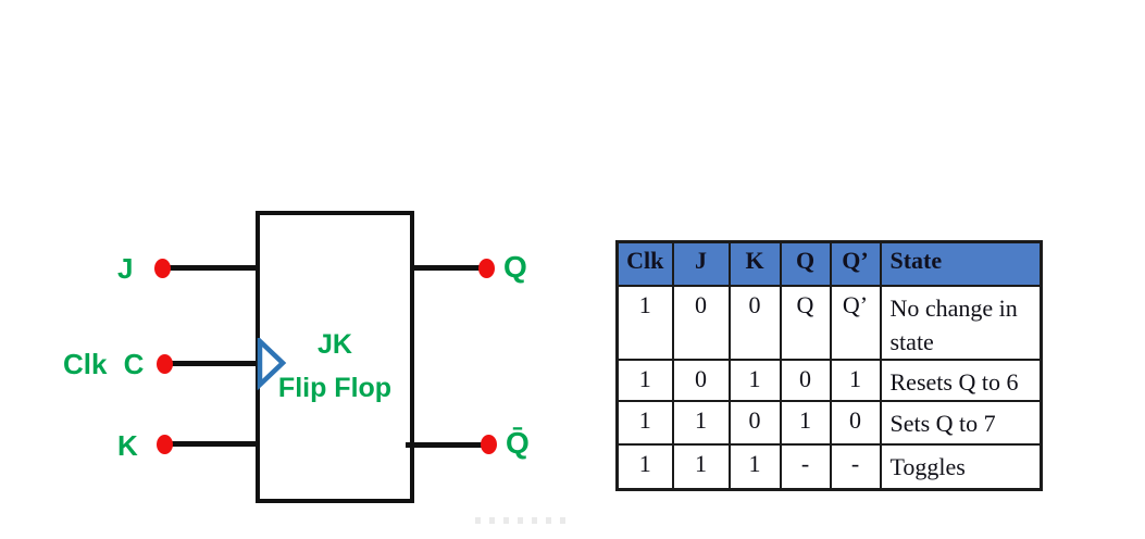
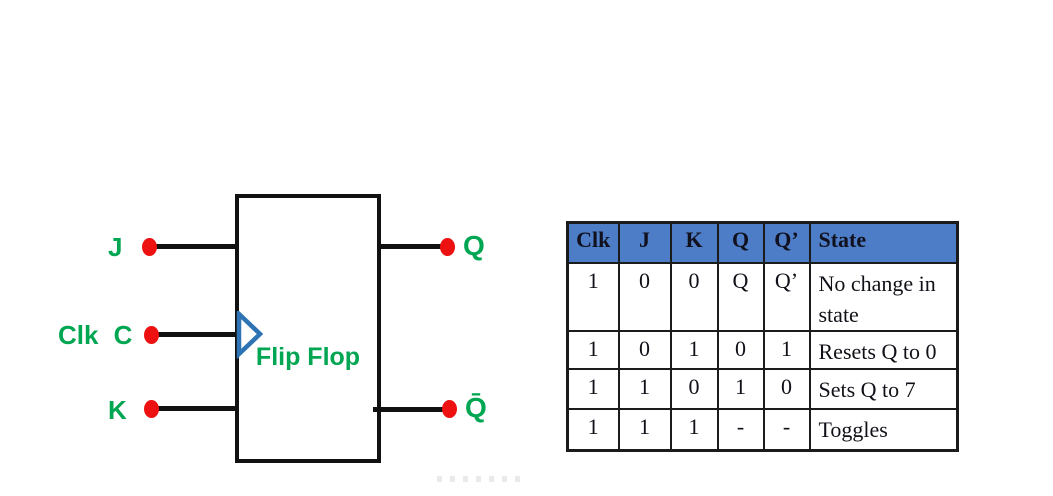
  J
  Clk C
  K
  Q
  Q̄
- JK
  Flip Flop
  Clk	J	K	Q	Q’	State
  1	0	0	Q	Q’	No change in state
- 1	0	1	0	1	Resets Q to 6
+ 1	0	1	0	1	Resets Q to 0
  1	1	0	1	0	Sets Q to 7
  1	1	1	-	-	Toggles
